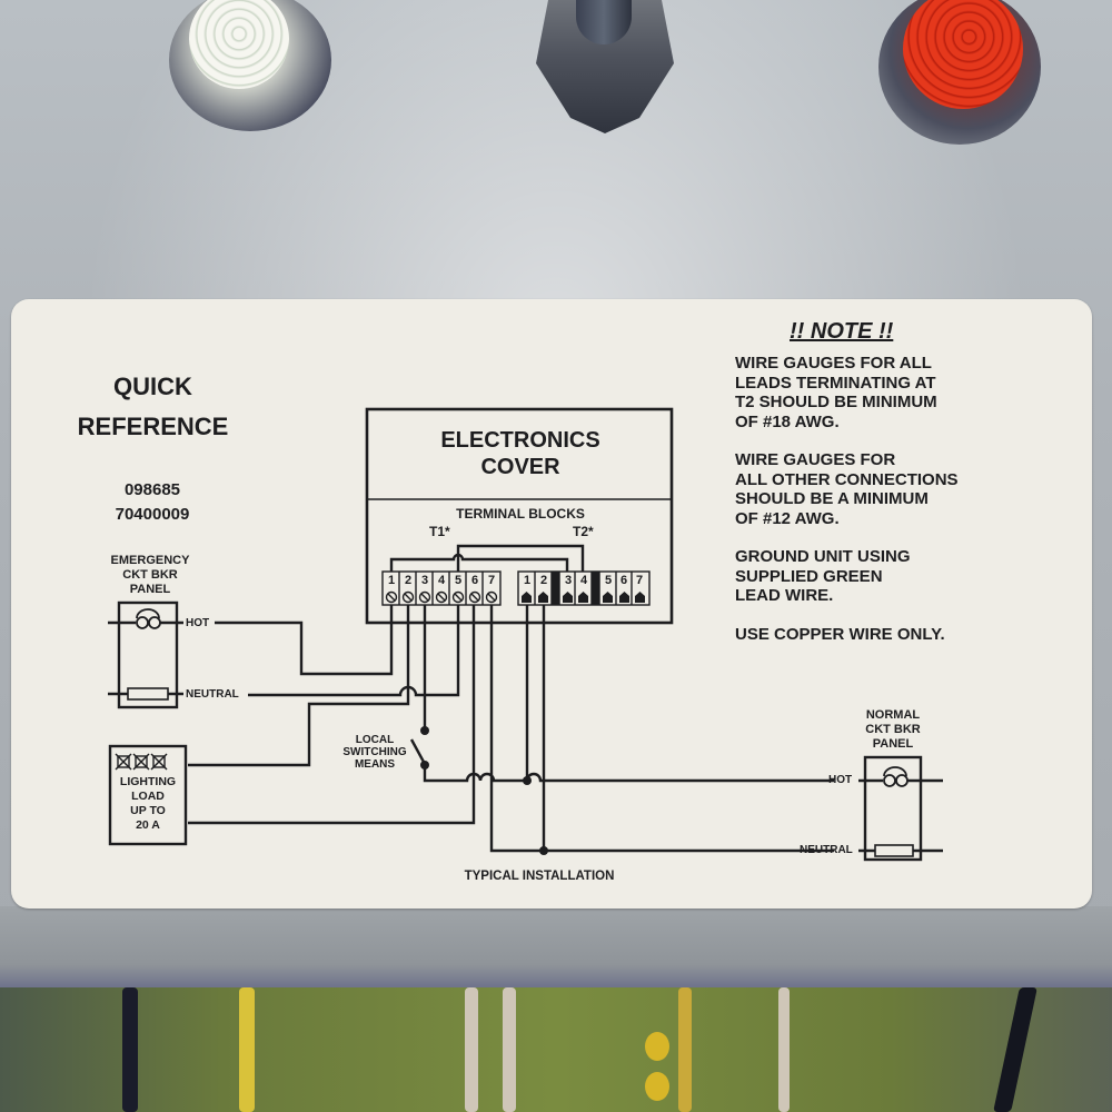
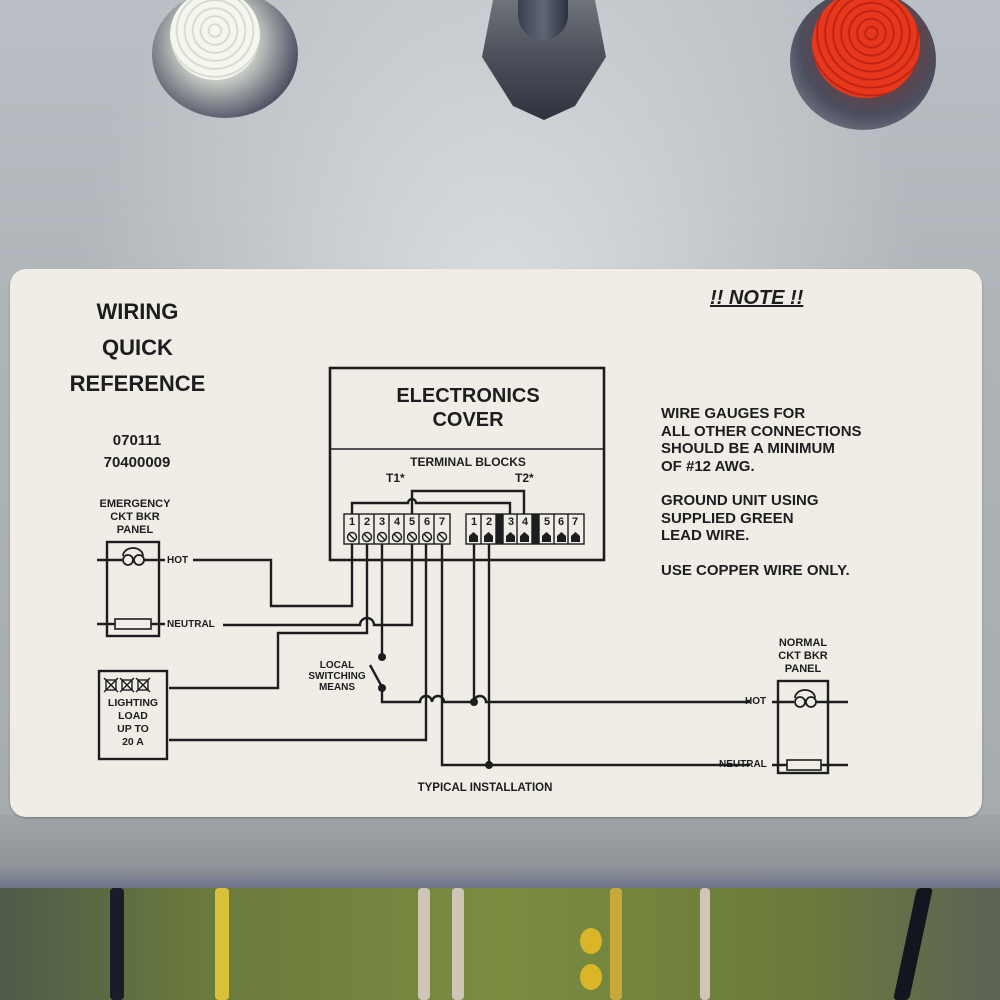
+ WIRING
  QUICK
  REFERENCE
- 098685
+ 070111
  70400009
  !! NOTE !!
- WIRE GAUGES FOR ALL
- LEADS TERMINATING AT
- T2 SHOULD BE MINIMUM
- OF #18 AWG.
  WIRE GAUGES FOR
  ALL OTHER CONNECTIONS
  SHOULD BE A MINIMUM
  OF #12 AWG.
  GROUND UNIT USING
  SUPPLIED GREEN
  LEAD WIRE.
  USE COPPER WIRE ONLY.
  ELECTRONICS
  COVER
  TERMINAL BLOCKS
  T1*
  T2*
  EMERGENCY
  CKT BKR
  PANEL
  HOT
  NEUTRAL
  NORMAL
  CKT BKR
  PANEL
  LIGHTING
  LOAD
  UP TO
  20 A
  LOCAL
  SWITCHING
  MEANS
  TYPICAL INSTALLATION
  1
  2
  3
  4
  5
  6
  7
  1
  2
  3
  4
  5
  6
  7
